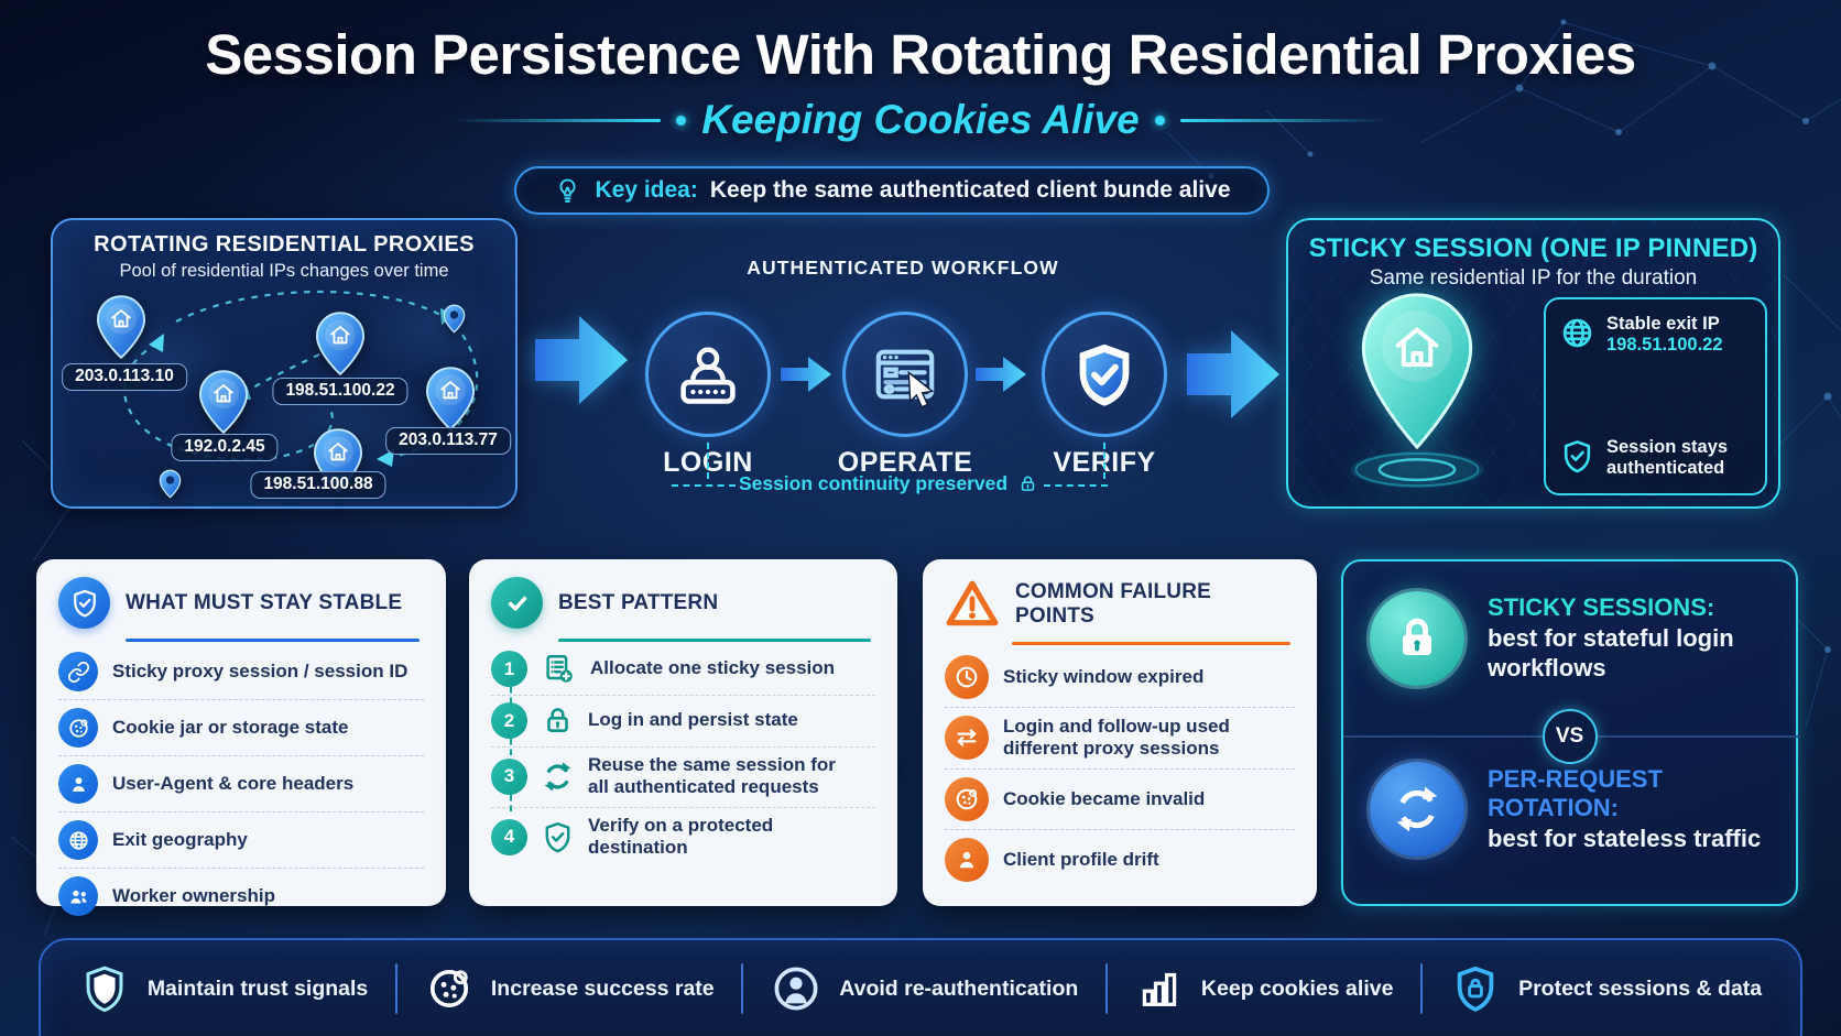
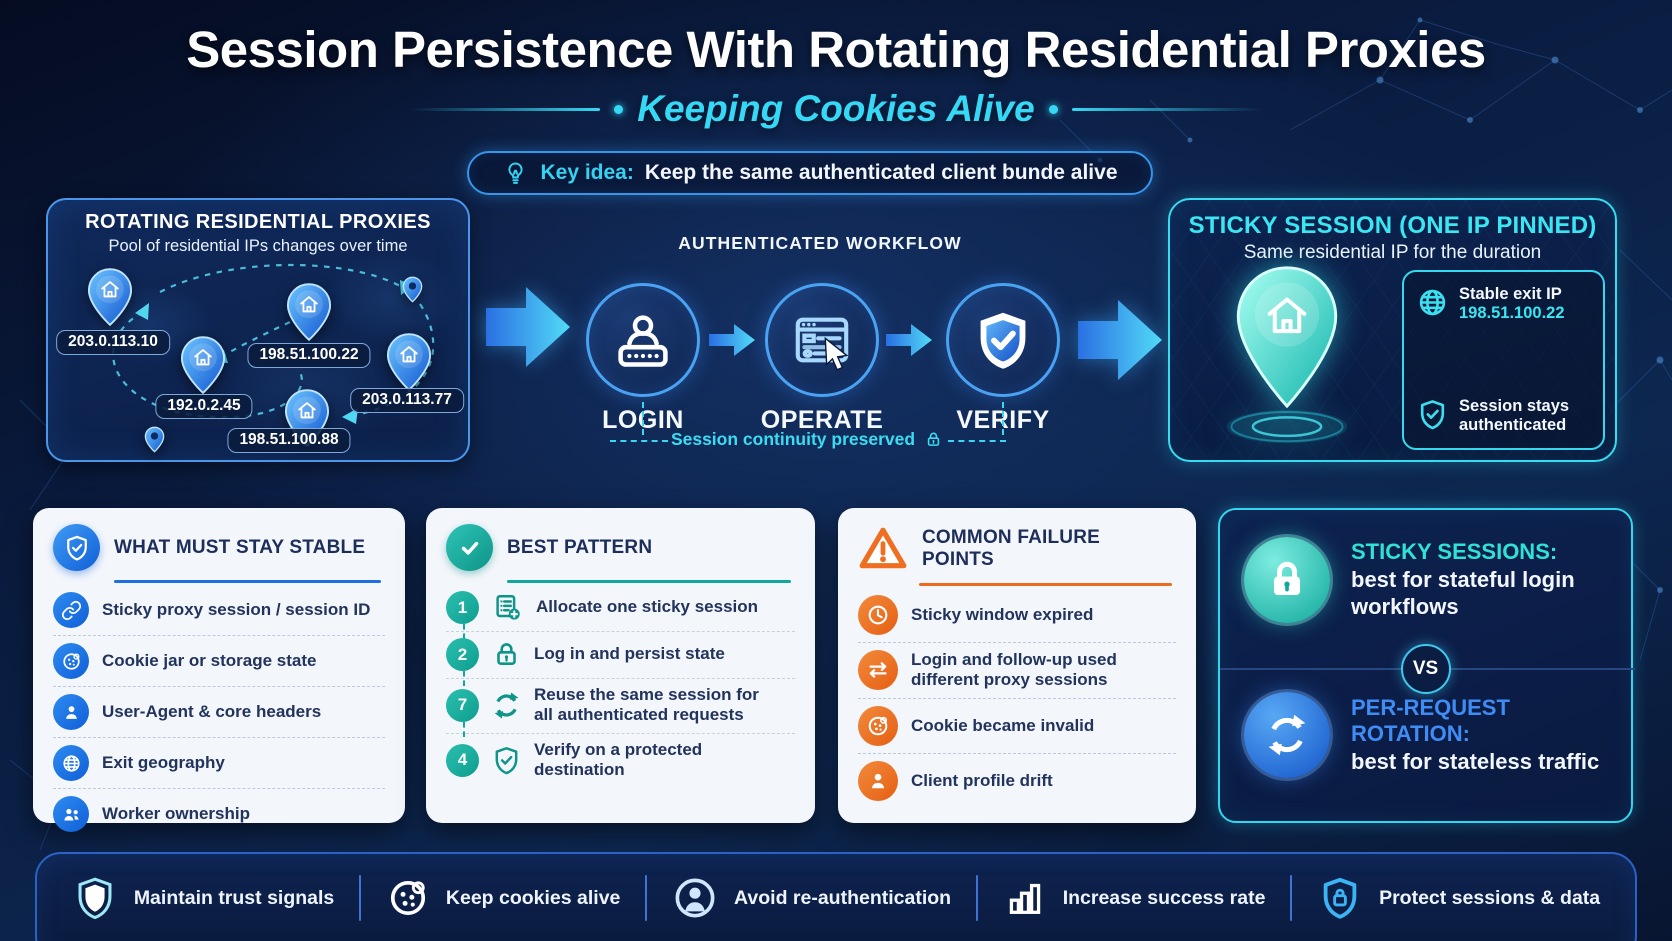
  Session Persistence With Rotating Residential Proxies
  Keeping Cookies Alive
  Key idea:
  Keep the same authenticated client bunde alive
  ROTATING RESIDENTIAL PROXIES
  Pool of residential IPs changes over time
  203.0.113.10
  198.51.100.22
  192.0.2.45
  203.0.113.77
  198.51.100.88
  AUTHENTICATED WORKFLOW
  LOGIN
  OPERATE
  VERIFY
  Session continuity preserved
  STICKY SESSION (ONE IP PINNED)
  Same residential IP for the duration
  Stable exit IP
  198.51.100.22
  Session stays
  authenticated
  WHAT MUST STAY STABLE
  Sticky proxy session / session ID
  Cookie jar or storage state
  User-Agent & core headers
  Exit geography
  Worker ownership
  BEST PATTERN
  1
  Allocate one sticky session
  2
  Log in and persist state
- 3
+ 7
  Reuse the same session for all authenticated requests
  4
  Verify on a protected destination
  COMMON FAILURE POINTS
  Sticky window expired
  Login and follow-up used different proxy sessions
  Cookie became invalid
  Client profile drift
  STICKY SESSIONS:
  best for stateful login workflows
  VS
  PER-REQUEST ROTATION:
  best for stateless traffic
  Maintain trust signals
- Increase success rate
+ Keep cookies alive
  Avoid re-authentication
- Keep cookies alive
+ Increase success rate
  Protect sessions & data
